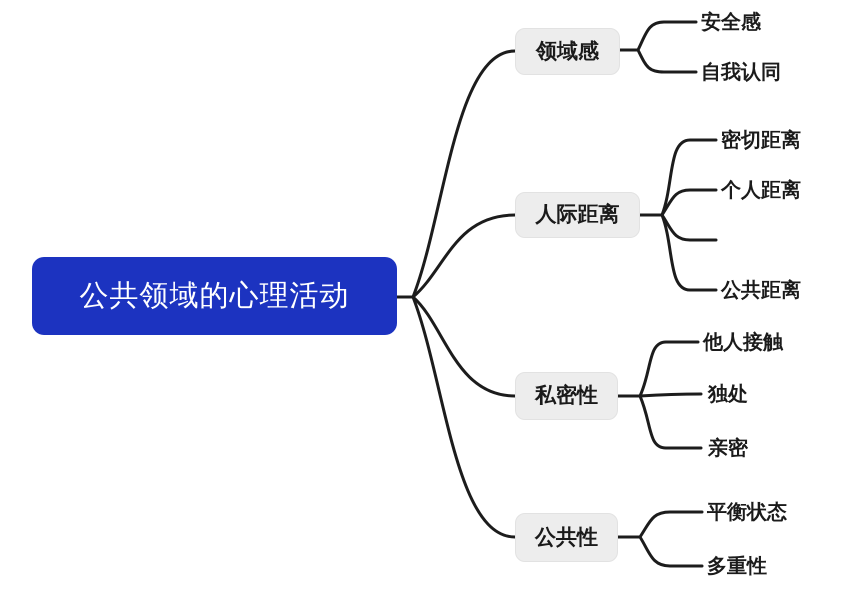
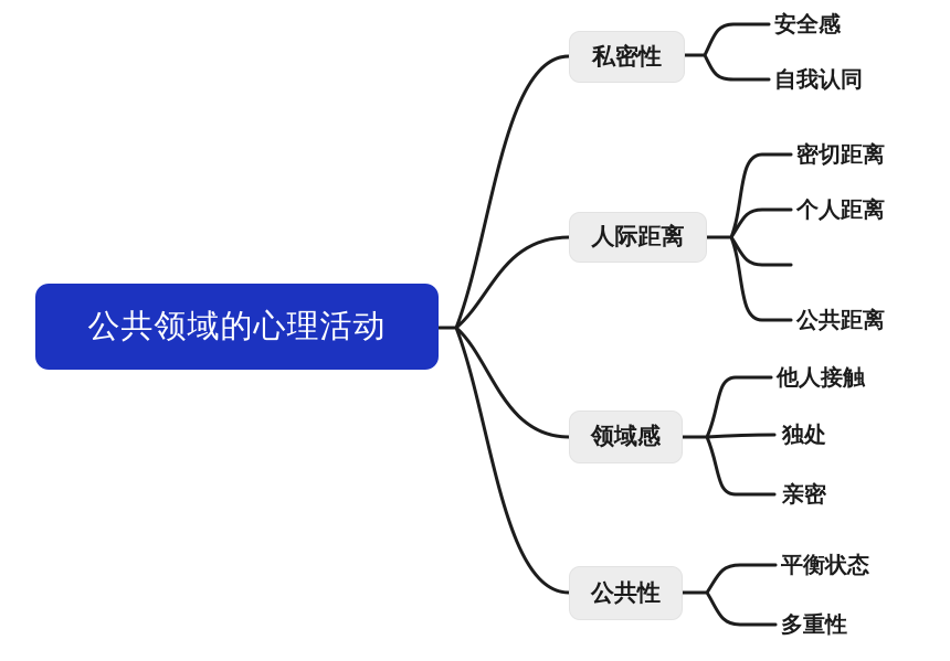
  公共领域的心理活动
- 领域感
+ 私密性
  人际距离
- 私密性
+ 领域感
  公共性
  安全感
  自我认同
  密切距离
  个人距离
  公共距离
  他人接触
  独处
  亲密
  平衡状态
  多重性
